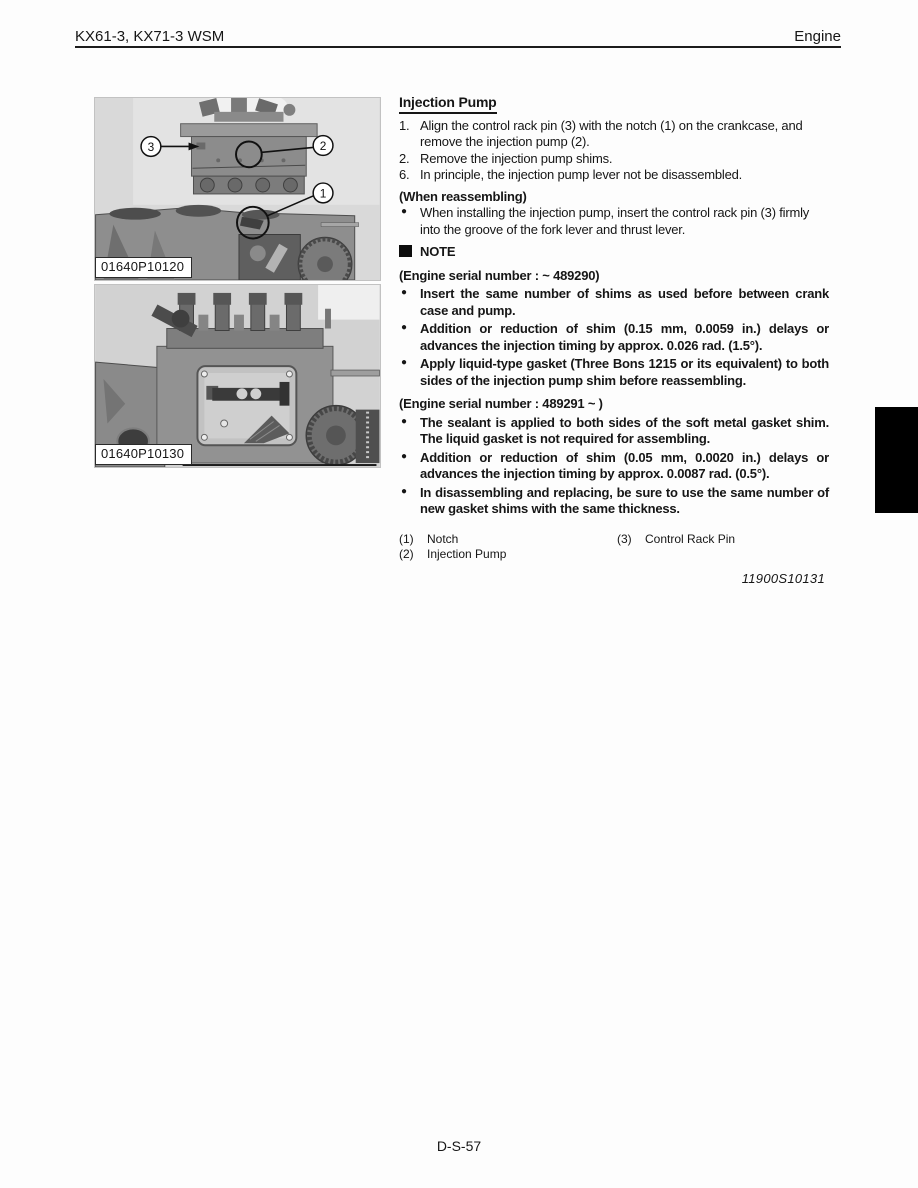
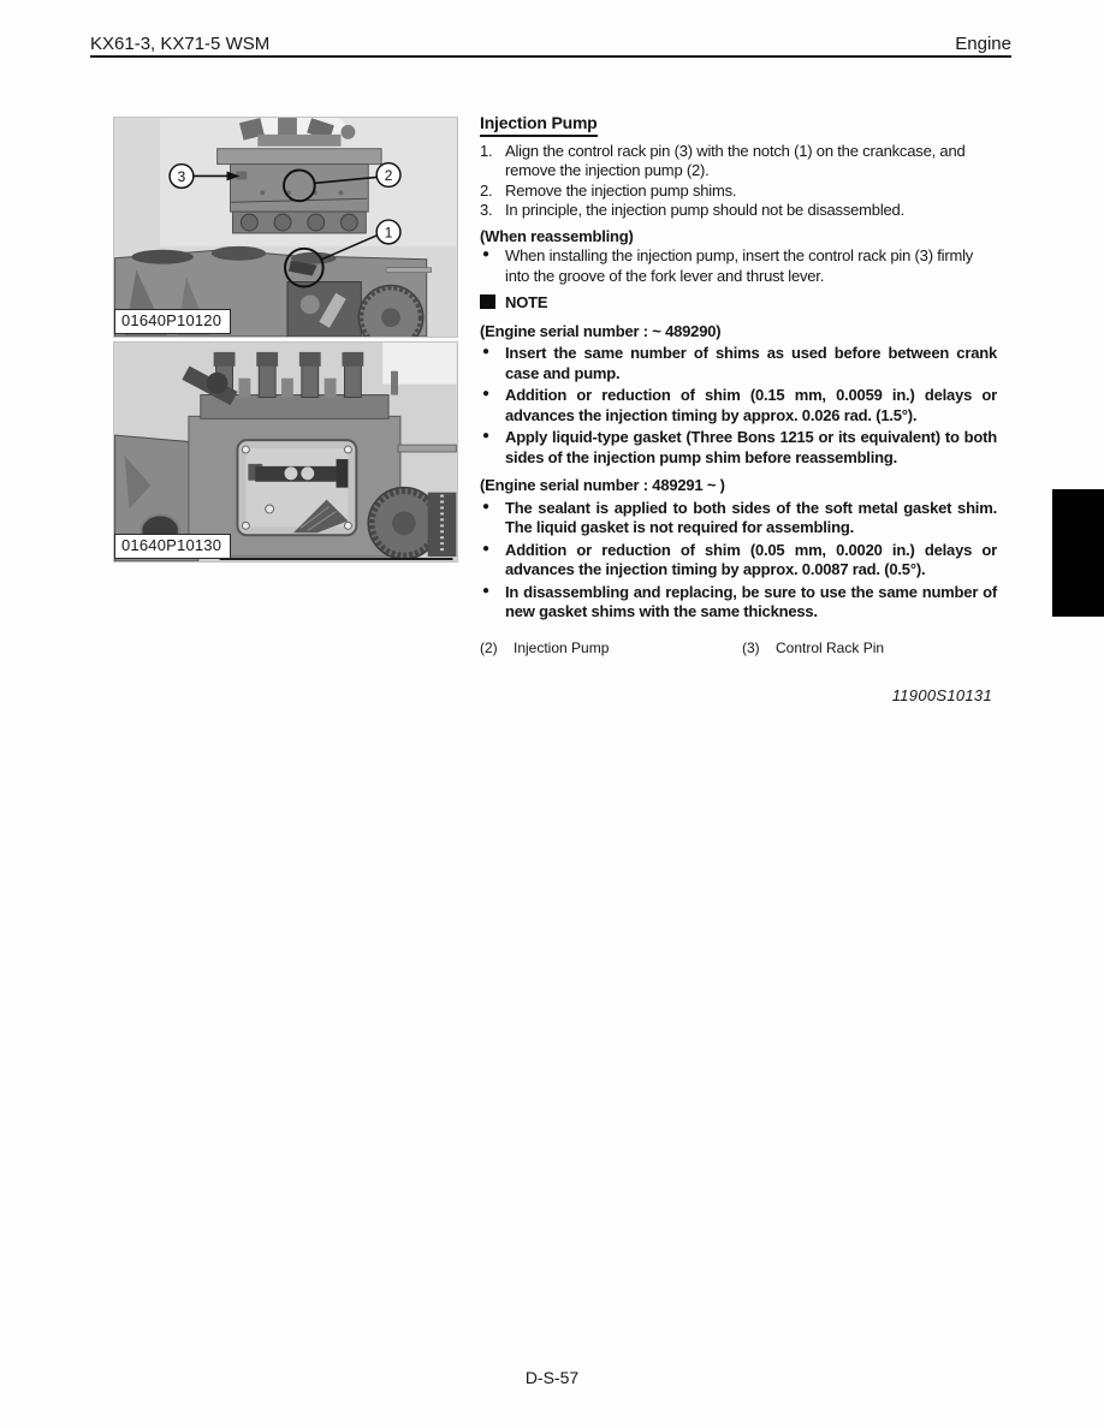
- KX61-3, KX71-3 WSM
+ KX61-3, KX71-5 WSM
  Engine
  3
  2
  1
  01640P10120
  01640P10130
  Injection Pump
  1.
  Align the control rack pin (3) with the notch (1) on the crankcase, and remove the injection pump (2).
  2.
  Remove the injection pump shims.
- 6.
+ 3.
- In principle, the injection pump lever not be disassembled.
+ In principle, the injection pump should not be disassembled.
  (When reassembling)
  ●
  When installing the injection pump, insert the control rack pin (3) firmly into the groove of the fork lever and thrust lever.
  NOTE
  (Engine serial number : ~ 489290)
  ●
  Insert the same number of shims as used before between crank case and pump.
  ●
  Addition or reduction of shim (0.15 mm, 0.0059 in.) delays or advances the injection timing by approx. 0.026 rad. (1.5°).
  ●
  Apply liquid-type gasket (Three Bons 1215 or its equivalent) to both sides of the injection pump shim before reassembling.
  (Engine serial number : 489291 ~ )
  ●
  The sealant is applied to both sides of the soft metal gasket shim. The liquid gasket is not required for assembling.
  ●
  Addition or reduction of shim (0.05 mm, 0.0020 in.) delays or advances the injection timing by approx. 0.0087 rad. (0.5°).
  ●
  In disassembling and replacing, be sure to use the same number of new gasket shims with the same thickness.
- (1) Notch
  (2) Injection Pump
  (3) Control Rack Pin
  11900S10131
  D-S-57
